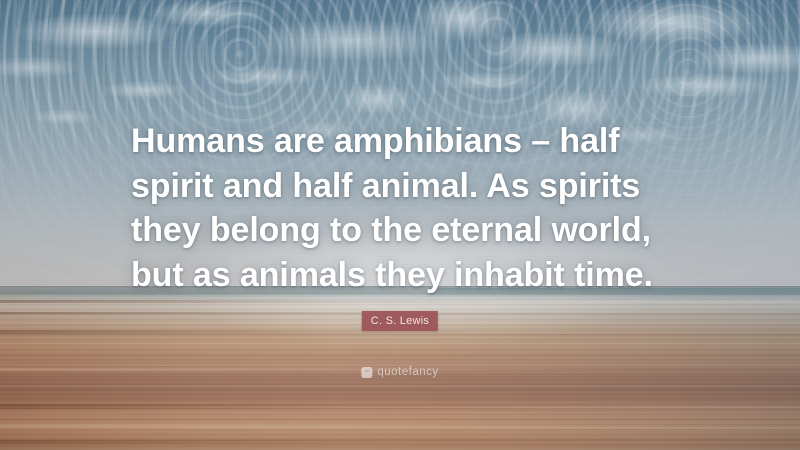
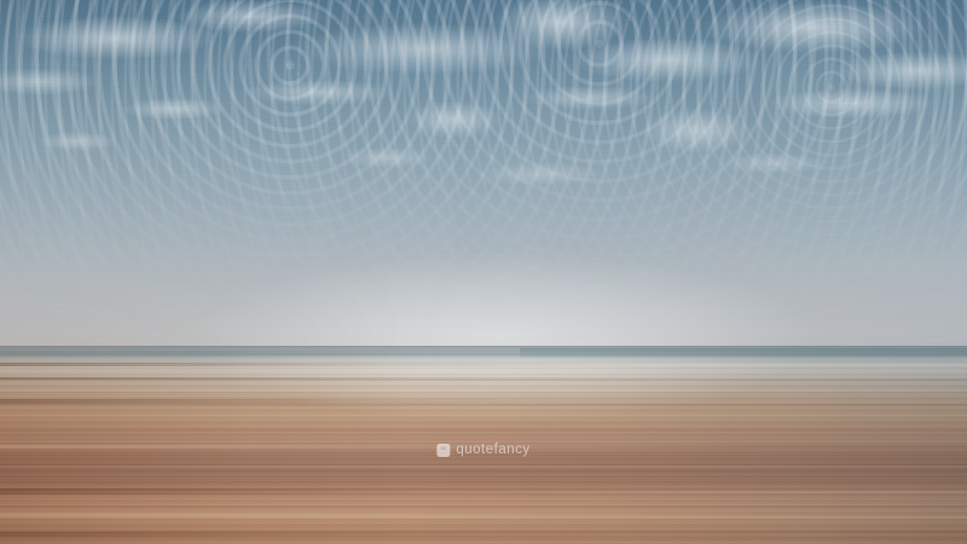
- Humans are amphibians – half
- spirit and half animal. As spirits
- they belong to the eternal world,
- but as animals they inhabit time.
- C. S. Lewis
  “
  quotefancy
